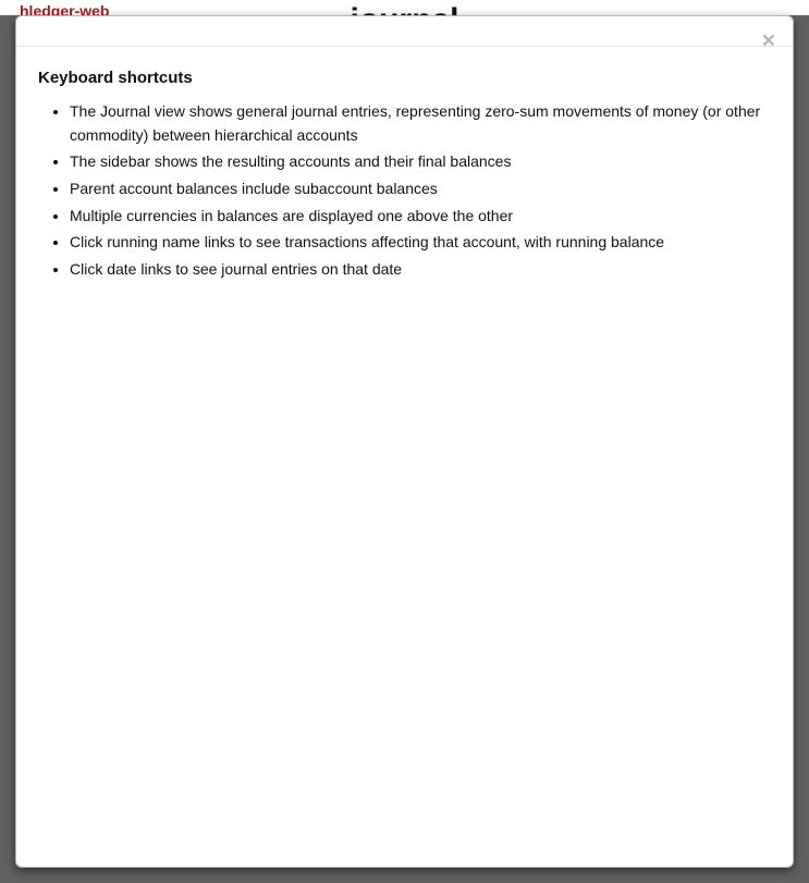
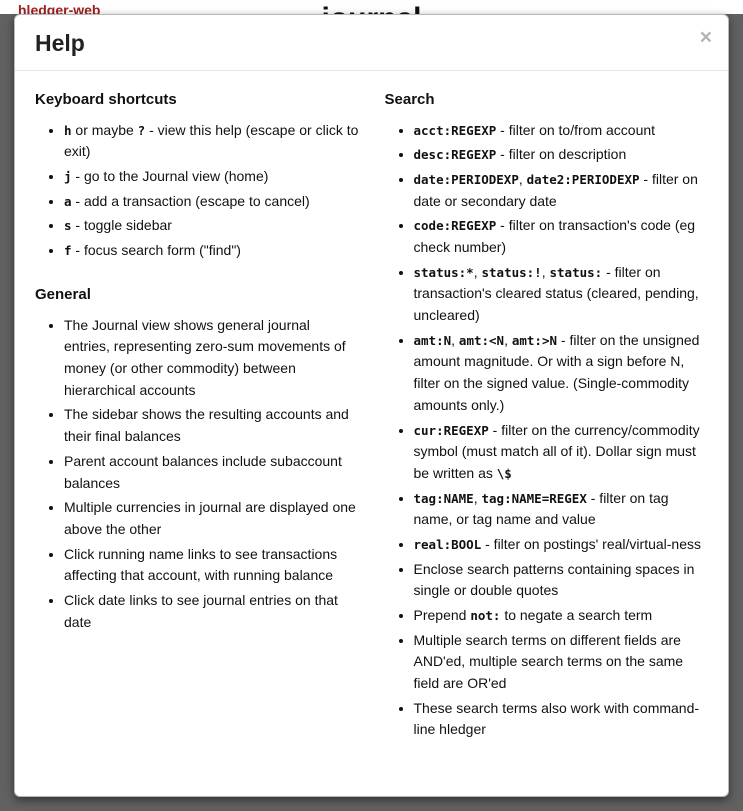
  hledger-web
+ Help
  ×
  Keyboard shortcuts
+ h or maybe ? - view this help (escape or click to exit)
+ j - go to the Journal view (home)
+ a - add a transaction (escape to cancel)
+ s - toggle sidebar
+ f - focus search form ("find")
+ General
  The Journal view shows general journal entries, representing zero-sum movements of money (or other commodity) between hierarchical accounts
  The sidebar shows the resulting accounts and their final balances
  Parent account balances include subaccount balances
- Multiple currencies in balances are displayed one above the other
+ Multiple currencies in journal are displayed one above the other
  Click running name links to see transactions affecting that account, with running balance
  Click date links to see journal entries on that date
+ Search
+ acct:REGEXP - filter on to/from account
+ desc:REGEXP - filter on description
+ date:PERIODEXP, date2:PERIODEXP - filter on date or secondary date
+ code:REGEXP - filter on transaction's code (eg check number)
+ status:*, status:!, status: - filter on transaction's cleared status (cleared, pending, uncleared)
+ amt:N, amt:<N, amt:>N - filter on the unsigned amount magnitude. Or with a sign before N, filter on the signed value. (Single-commodity amounts only.)
+ cur:REGEXP - filter on the currency/commodity symbol (must match all of it). Dollar sign must be written as \$
+ tag:NAME, tag:NAME=REGEX - filter on tag name, or tag name and value
+ real:BOOL - filter on postings' real/virtual-ness
+ Enclose search patterns containing spaces in single or double quotes
+ Prepend not: to negate a search term
+ Multiple search terms on different fields are AND'ed, multiple search terms on the same field are OR'ed
+ These search terms also work with command-line hledger
